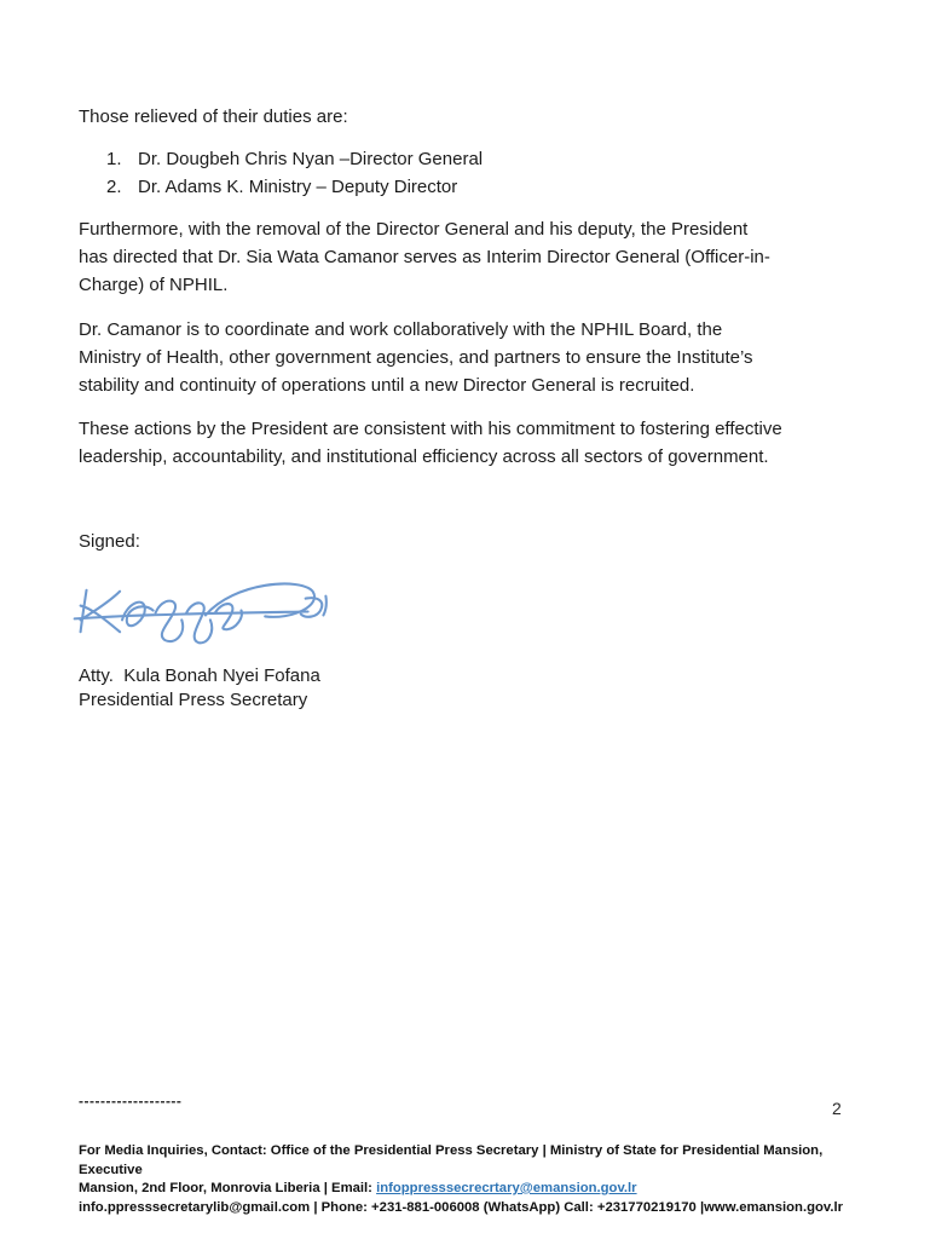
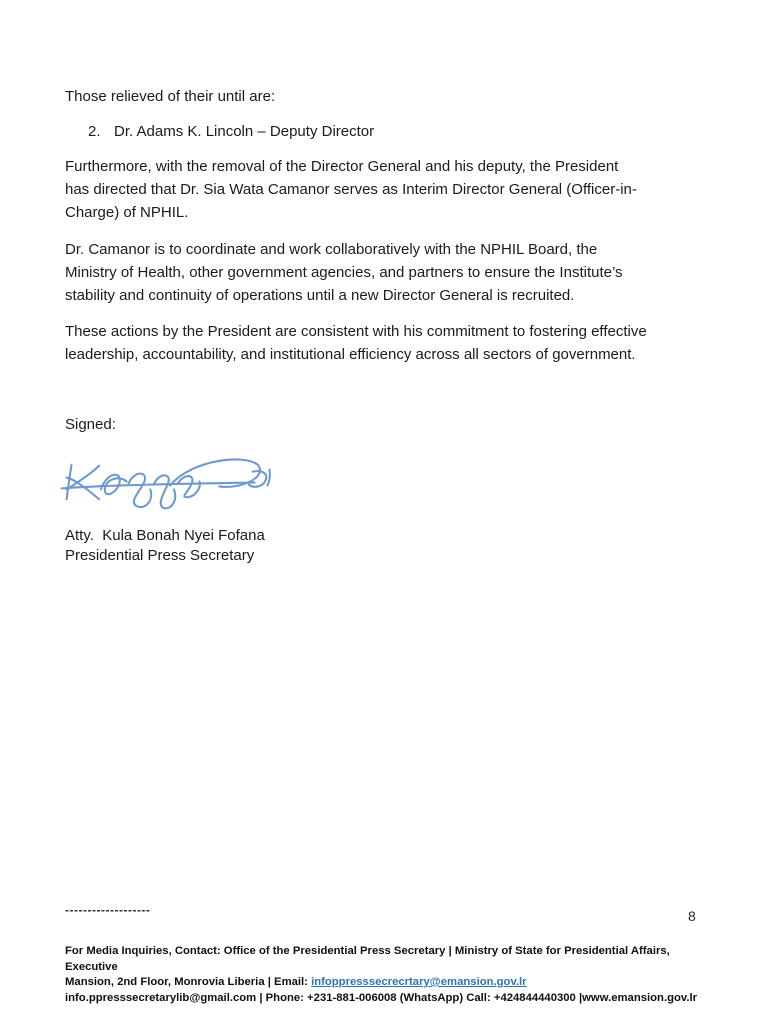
- Those relieved of their duties are:
+ Those relieved of their until are:
- 1.
- Dr. Dougbeh Chris Nyan –Director General
  2.
- Dr. Adams K. Ministry – Deputy Director
+ Dr. Adams K. Lincoln – Deputy Director
  Furthermore, with the removal of the Director General and his deputy, the President
  has directed that Dr. Sia Wata Camanor serves as Interim Director General (Officer-in-
  Charge) of NPHIL.
  Dr. Camanor is to coordinate and work collaboratively with the NPHIL Board, the
  Ministry of Health, other government agencies, and partners to ensure the Institute’s
  stability and continuity of operations until a new Director General is recruited.
  These actions by the President are consistent with his commitment to fostering effective
  leadership, accountability, and institutional efficiency across all sectors of government.
  Signed:
  Atty. Kula Bonah Nyei Fofana
  Presidential Press Secretary
  -------------------
- 2
+ 8
- For Media Inquiries, Contact: Office of the Presidential Press Secretary | Ministry of State for Presidential Mansion, Executive
+ For Media Inquiries, Contact: Office of the Presidential Press Secretary | Ministry of State for Presidential Affairs, Executive
  Mansion, 2nd Floor, Monrovia Liberia | Email: infoppresssecrecrtary@emansion.gov.lr
- info.ppresssecretarylib@gmail.com | Phone: +231-881-006008 (WhatsApp) Call: +231770219170 |www.emansion.gov.lr
+ info.ppresssecretarylib@gmail.com | Phone: +231-881-006008 (WhatsApp) Call: +424844440300 |www.emansion.gov.lr
